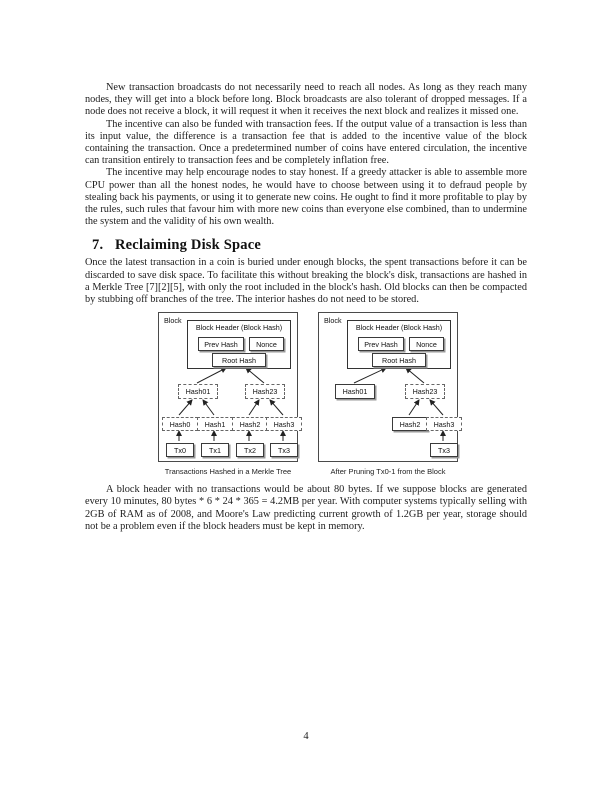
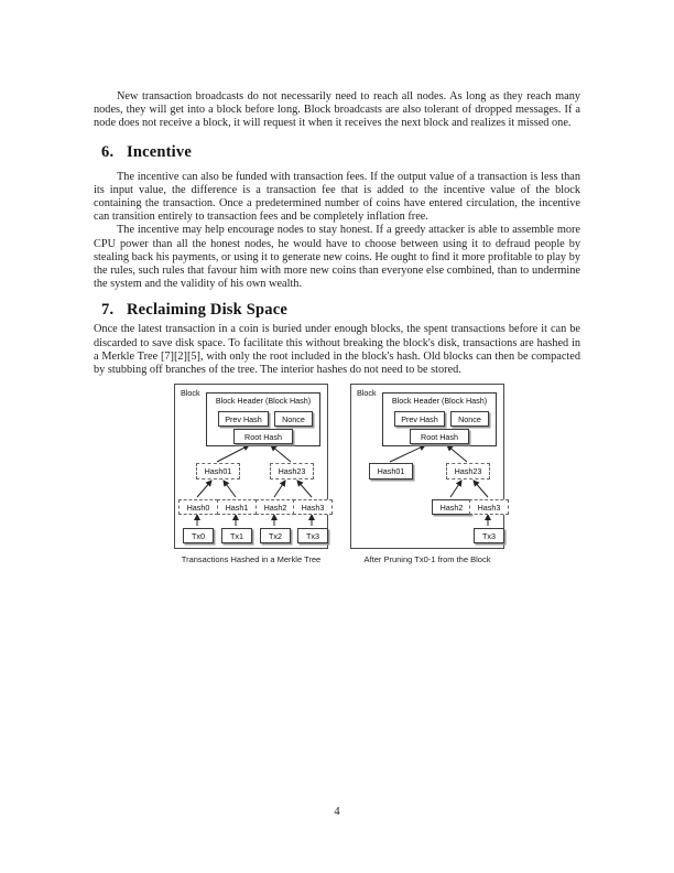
  New transaction broadcasts do not necessarily need to reach all nodes. As long as they reach many nodes, they will get into a block before long. Block broadcasts are also tolerant of dropped messages. If a node does not receive a block, it will request it when it receives the next block and realizes it missed one.
+ 6. Incentive
  The incentive can also be funded with transaction fees. If the output value of a transaction is less than its input value, the difference is a transaction fee that is added to the incentive value of the block containing the transaction. Once a predetermined number of coins have entered circulation, the incentive can transition entirely to transaction fees and be completely inflation free.
  The incentive may help encourage nodes to stay honest. If a greedy attacker is able to assemble more CPU power than all the honest nodes, he would have to choose between using it to defraud people by stealing back his payments, or using it to generate new coins. He ought to find it more profitable to play by the rules, such rules that favour him with more new coins than everyone else combined, than to undermine the system and the validity of his own wealth.
  7. Reclaiming Disk Space
  Once the latest transaction in a coin is buried under enough blocks, the spent transactions before it can be discarded to save disk space. To facilitate this without breaking the block's disk, transactions are hashed in a Merkle Tree [7][2][5], with only the root included in the block's hash. Old blocks can then be compacted by stubbing off branches of the tree. The interior hashes do not need to be stored.
  Block
  Block Header (Block Hash)
  Prev Hash
  Nonce
  Root Hash
  Hash01
  Hash23
  Hash0
  Hash1
  Hash2
  Hash3
  Tx0
  Tx1
  Tx2
  Tx3
  Transactions Hashed in a Merkle Tree
  Block
  Block Header (Block Hash)
  Prev Hash
  Nonce
  Root Hash
  Hash01
  Hash23
  Hash2
  Hash3
  Tx3
  After Pruning Tx0-1 from the Block
- A block header with no transactions would be about 80 bytes. If we suppose blocks are generated every 10 minutes, 80 bytes * 6 * 24 * 365 = 4.2MB per year. With computer systems typically selling with 2GB of RAM as of 2008, and Moore's Law predicting current growth of 1.2GB per year, storage should not be a problem even if the block headers must be kept in memory.
  4
